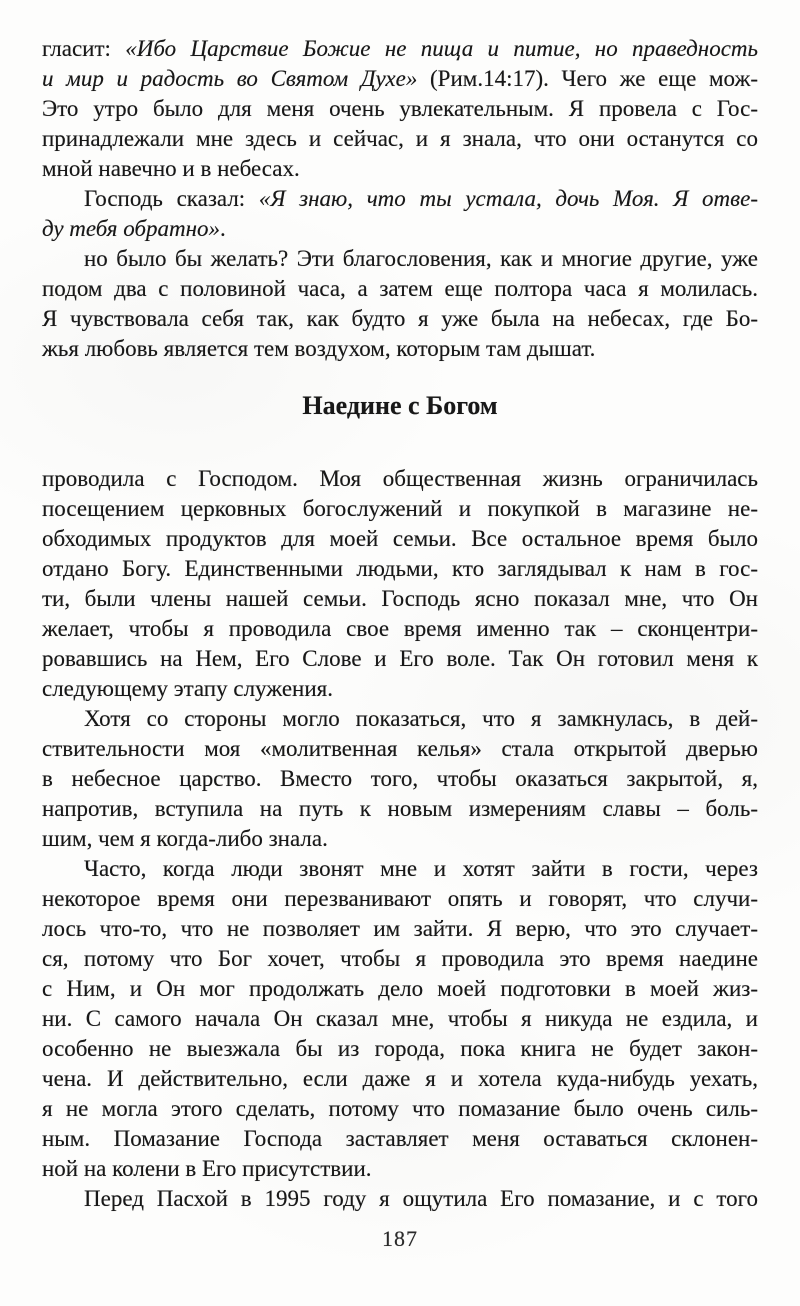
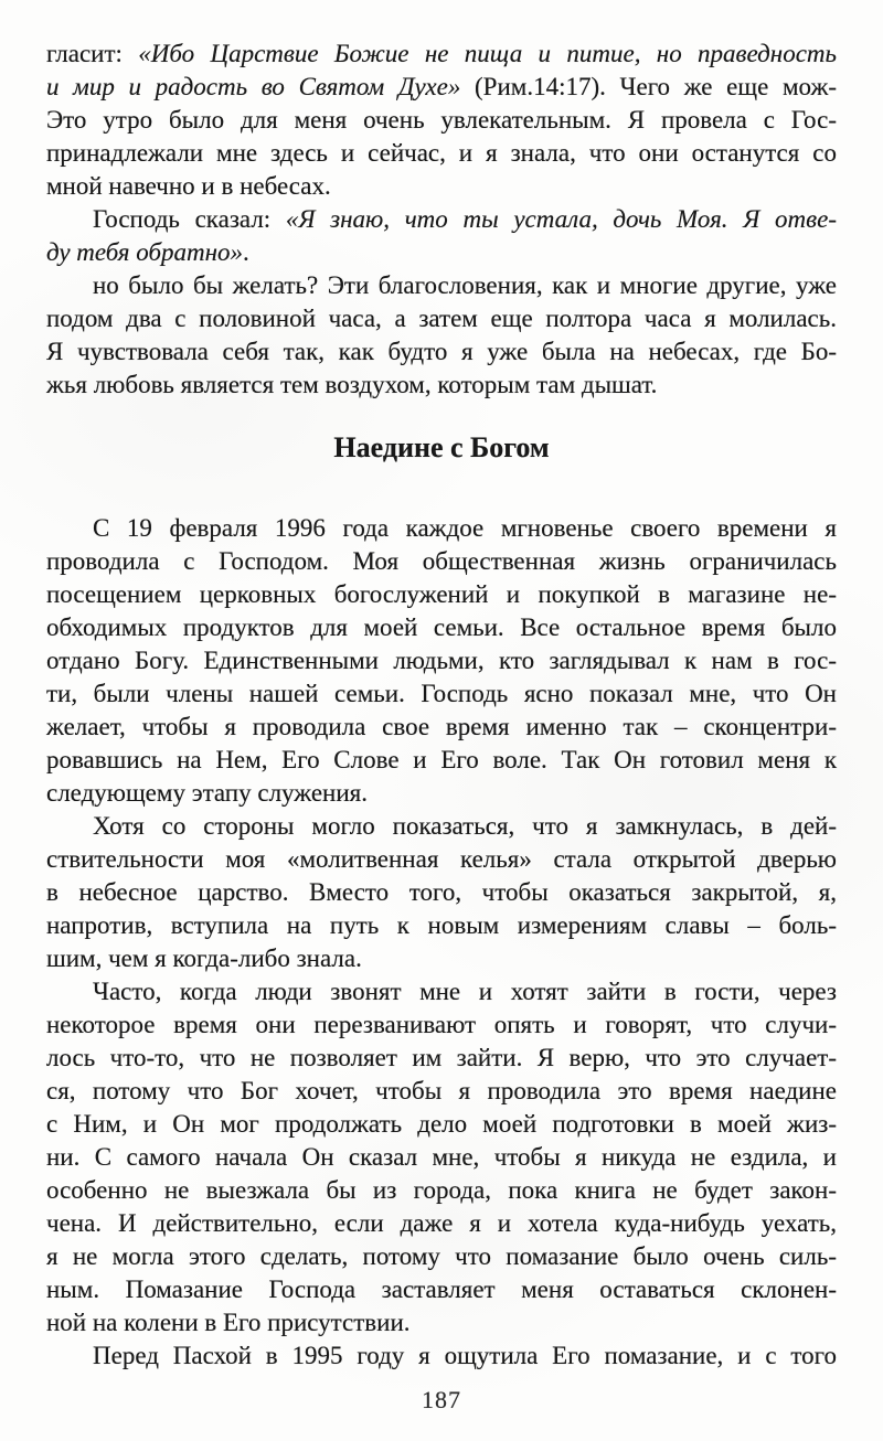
  гласит: «Ибо Царствие Божие не пища и питие, но праведность
  и мир и радость во Святом Духе» (Рим.14:17). Чего же еще мож-
  Это утро было для меня очень увлекательным. Я провела с Гос-
  принадлежали мне здесь и сейчас, и я знала, что они останутся со
  мной навечно и в небесах.
  Господь сказал: «Я знаю, что ты устала, дочь Моя. Я отве-
  ду тебя обратно».
  но было бы желать? Эти благословения, как и многие другие, уже
  подом два с половиной часа, а затем еще полтора часа я молилась.
  Я чувствовала себя так, как будто я уже была на небесах, где Бо-
  жья любовь является тем воздухом, которым там дышат.
  Наедине с Богом
+ С 19 февраля 1996 года каждое мгновенье своего времени я
  проводила с Господом. Моя общественная жизнь ограничилась
  посещением церковных богослужений и покупкой в магазине не-
  обходимых продуктов для моей семьи. Все остальное время было
  отдано Богу. Единственными людьми, кто заглядывал к нам в гос-
  ти, были члены нашей семьи. Господь ясно показал мне, что Он
  желает, чтобы я проводила свое время именно так – сконцентри-
  ровавшись на Нем, Его Слове и Его воле. Так Он готовил меня к
  следующему этапу служения.
  Хотя со стороны могло показаться, что я замкнулась, в дей-
  ствительности моя «молитвенная келья» стала открытой дверью
  в небесное царство. Вместо того, чтобы оказаться закрытой, я,
  напротив, вступила на путь к новым измерениям славы – боль-
  шим, чем я когда-либо знала.
  Часто, когда люди звонят мне и хотят зайти в гости, через
  некоторое время они перезванивают опять и говорят, что случи-
  лось что-то, что не позволяет им зайти. Я верю, что это случает-
  ся, потому что Бог хочет, чтобы я проводила это время наедине
  с Ним, и Он мог продолжать дело моей подготовки в моей жиз-
  ни. С самого начала Он сказал мне, чтобы я никуда не ездила, и
  особенно не выезжала бы из города, пока книга не будет закон-
  чена. И действительно, если даже я и хотела куда-нибудь уехать,
  я не могла этого сделать, потому что помазание было очень силь-
  ным. Помазание Господа заставляет меня оставаться склонен-
  ной на колени в Его присутствии.
  Перед Пасхой в 1995 году я ощутила Его помазание, и с того
  187
